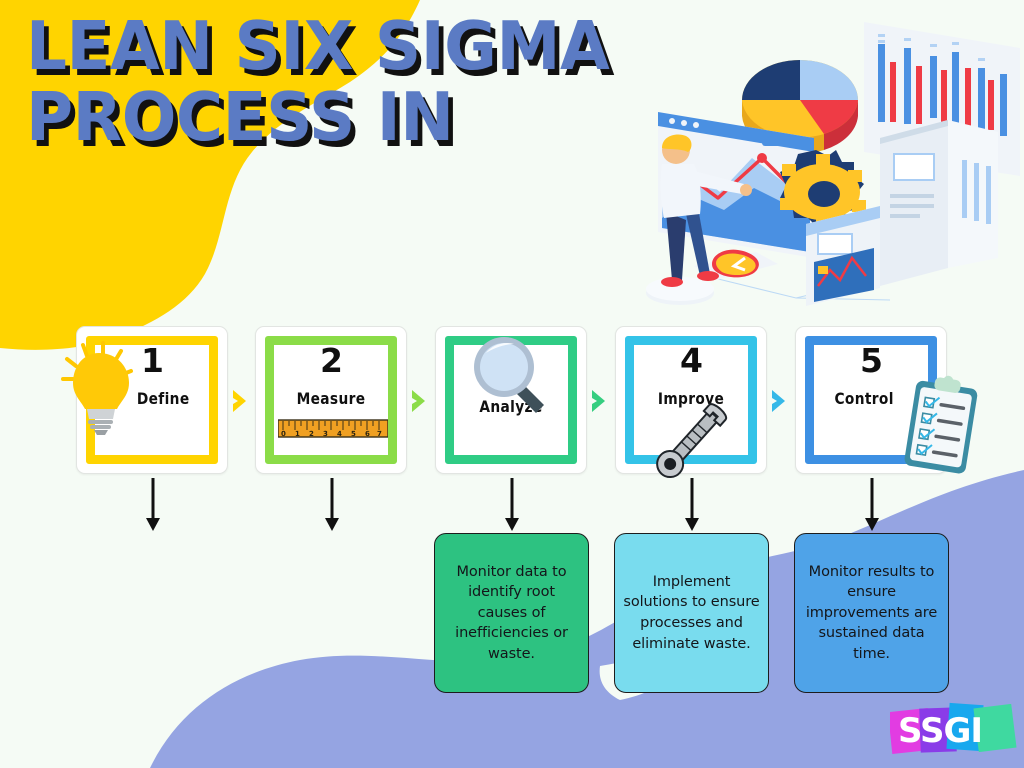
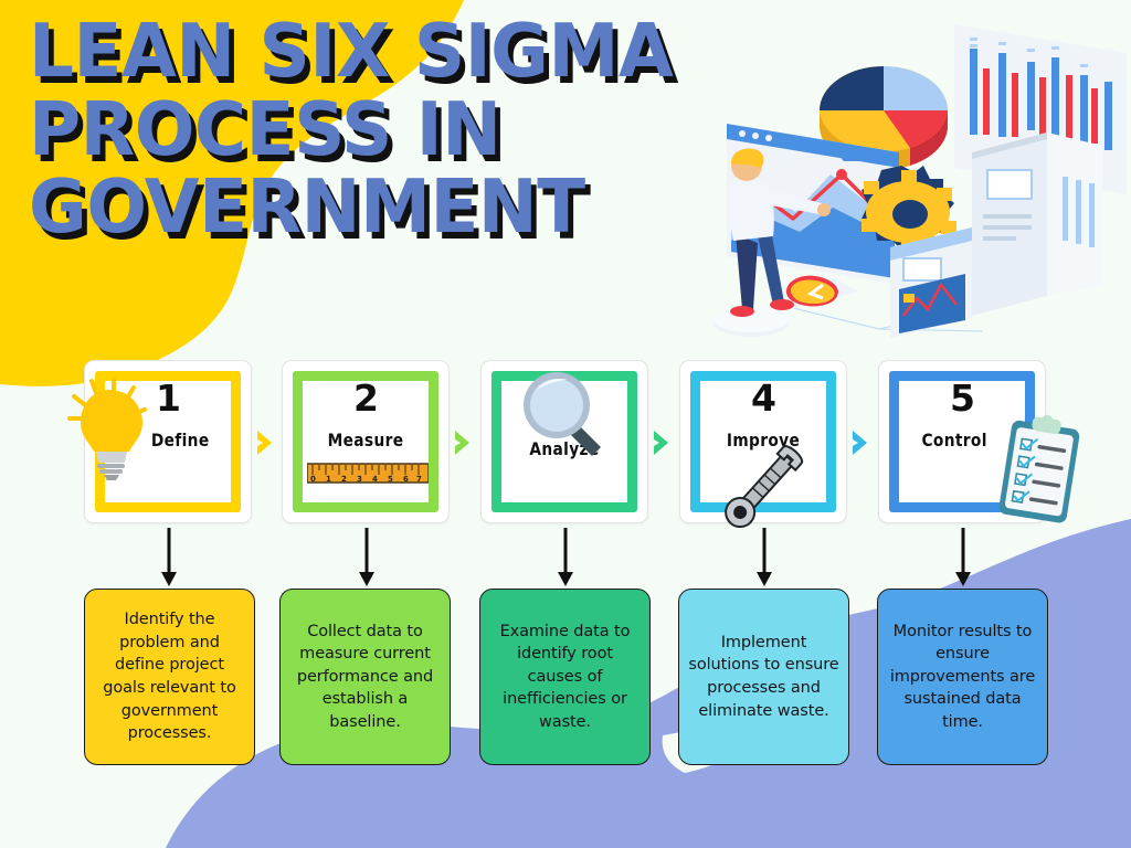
  LEAN SIX SIGMA
  PROCESS IN
+ GOVERNMENT
  1
  Define
  0
  1
  2
  3
  4
  5
  6
  7
  2
  Measure
  Analyz
  4
  Improve
  5
  Control
+ Identify the problem and define project goals relevant to government processes.
+ Collect data to measure current performance and establish a baseline.
- Monitor data to identify root causes of inefficiencies or waste.
+ Examine data to identify root causes of inefficiencies or waste.
  Implement solutions to ensure processes and eliminate waste.
  Monitor results to ensure improvements are sustained data time.
- SSGI
